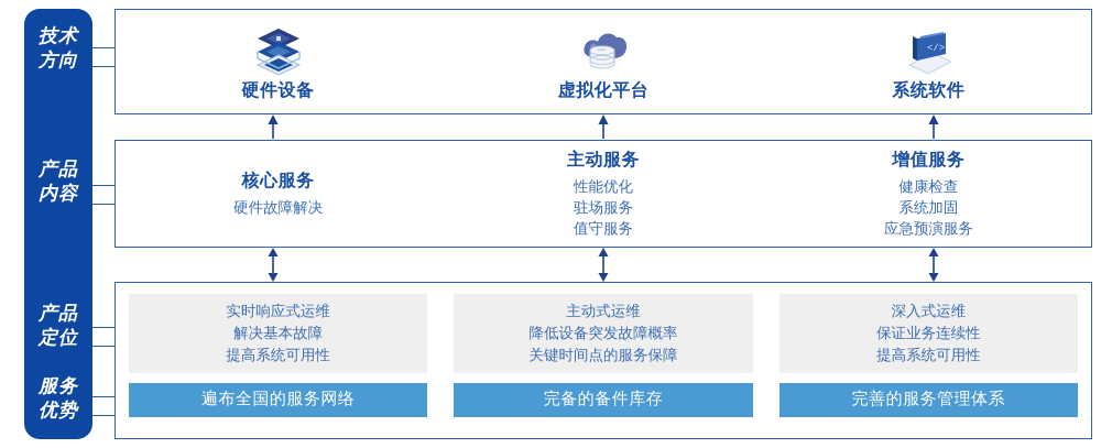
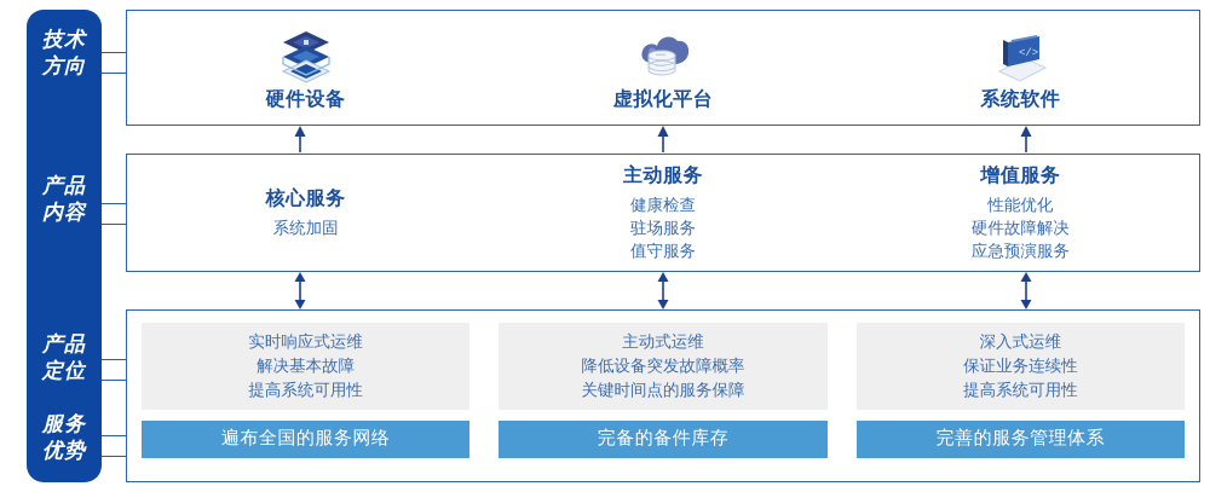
  技术
  方向
  产品
  内容
  产品
  定位
  服务
  优势
  硬件设备
  虚拟化平台
  </>
  系统软件
  核心服务
- 硬件故障解决
+ 系统加固
  主动服务
- 性能优化
+ 健康检查
  驻场服务
  值守服务
  增值服务
- 健康检查
+ 性能优化
- 系统加固
+ 硬件故障解决
  应急预演服务
  实时响应式运维
  解决基本故障
  提高系统可用性
  遍布全国的服务网络
  主动式运维
  降低设备突发故障概率
  关键时间点的服务保障
  完备的备件库存
  深入式运维
  保证业务连续性
  提高系统可用性
  完善的服务管理体系
